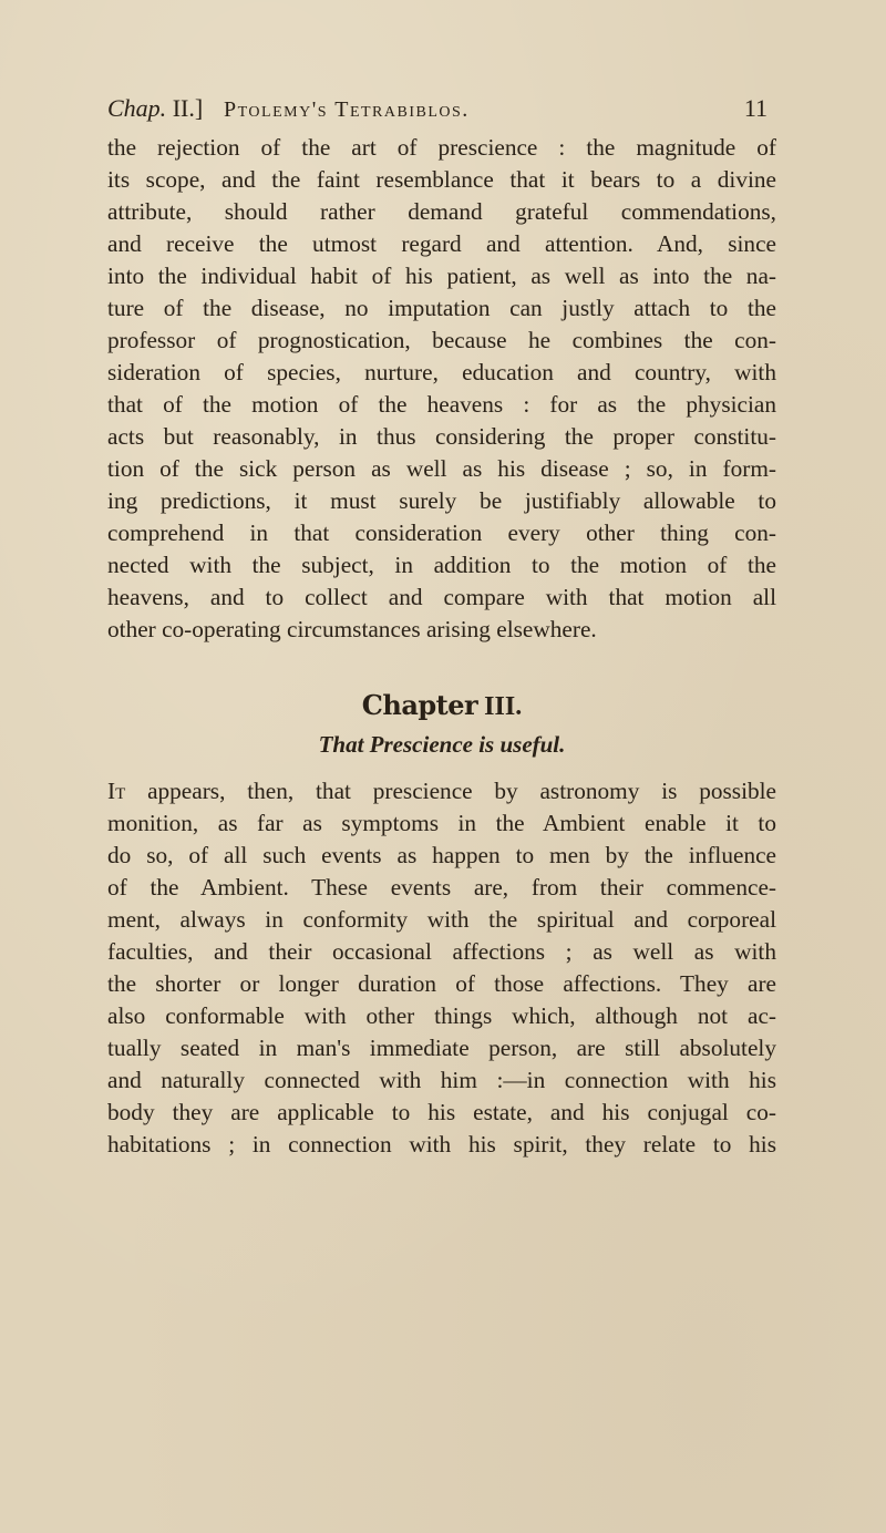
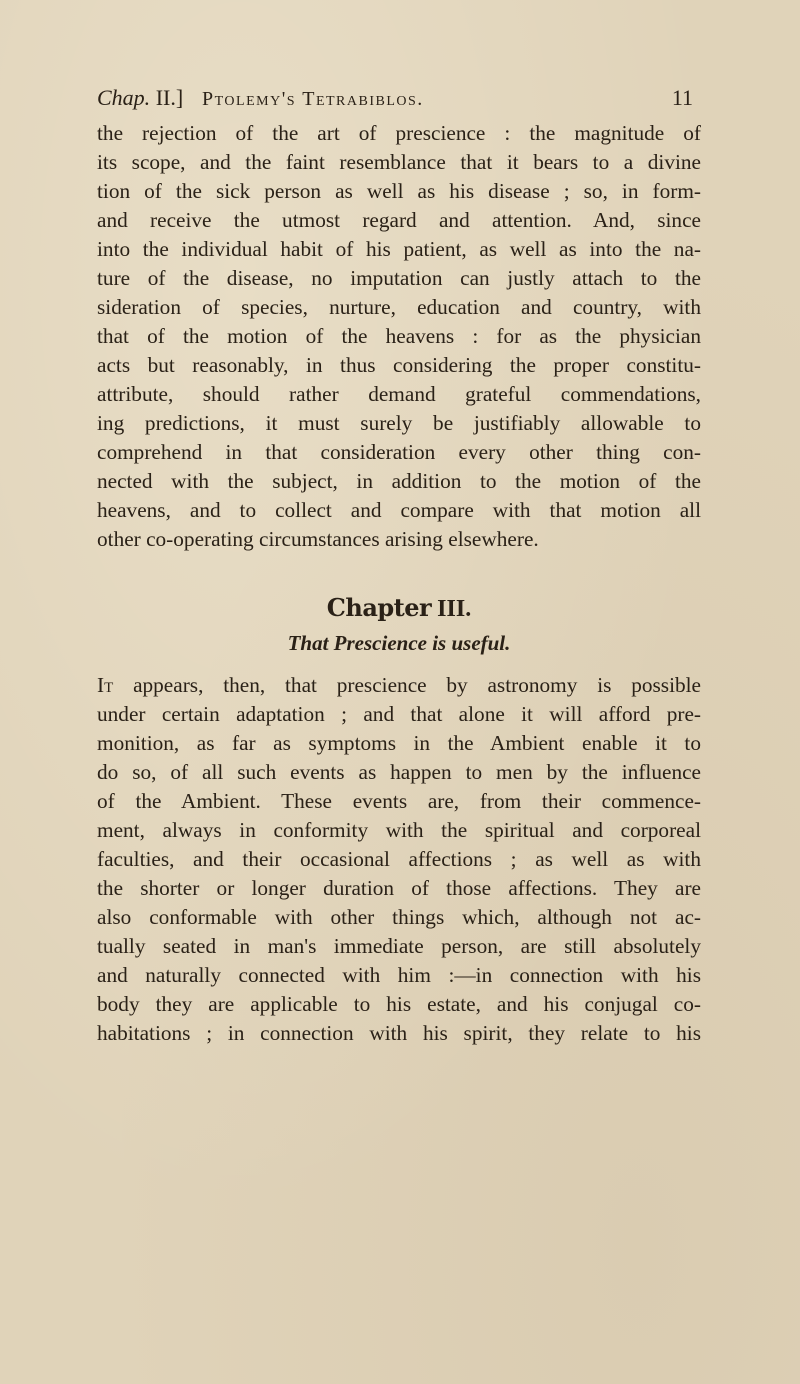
  Chap. II.]
  Ptolemy's Tetrabiblos.
  11
  the rejection of the art of prescience : the magnitude of
  its scope, and the faint resemblance that it bears to a divine
- attribute, should rather demand grateful commendations,
+ tion of the sick person as well as his disease ; so, in form-
  and receive the utmost regard and attention. And, since
  into the individual habit of his patient, as well as into the na-
  ture of the disease, no imputation can justly attach to the
- professor of prognostication, because he combines the con-
  sideration of species, nurture, education and country, with
  that of the motion of the heavens : for as the physician
  acts but reasonably, in thus considering the proper constitu-
- tion of the sick person as well as his disease ; so, in form-
+ attribute, should rather demand grateful commendations,
  ing predictions, it must surely be justifiably allowable to
  comprehend in that consideration every other thing con-
  nected with the subject, in addition to the motion of the
  heavens, and to collect and compare with that motion all
  other co-operating circumstances arising elsewhere.
  Chapter III.
  That Prescience is useful.
  It appears, then, that prescience by astronomy is possible
+ under certain adaptation ; and that alone it will afford pre-
  monition, as far as symptoms in the Ambient enable it to
  do so, of all such events as happen to men by the influence
  of the Ambient. These events are, from their commence-
  ment, always in conformity with the spiritual and corporeal
  faculties, and their occasional affections ; as well as with
  the shorter or longer duration of those affections. They are
  also conformable with other things which, although not ac-
  tually seated in man's immediate person, are still absolutely
  and naturally connected with him :—in connection with his
  body they are applicable to his estate, and his conjugal co-
  habitations ; in connection with his spirit, they relate to his
